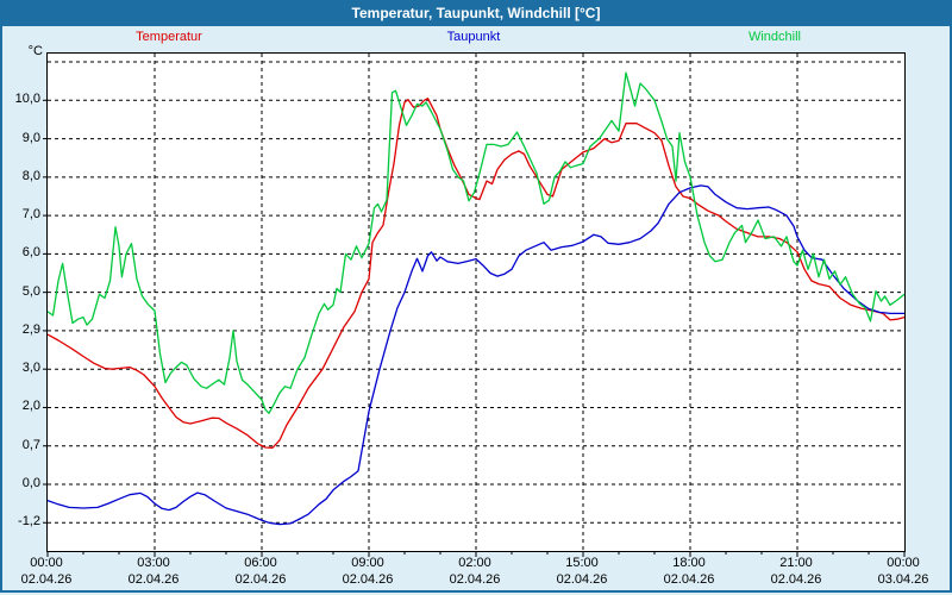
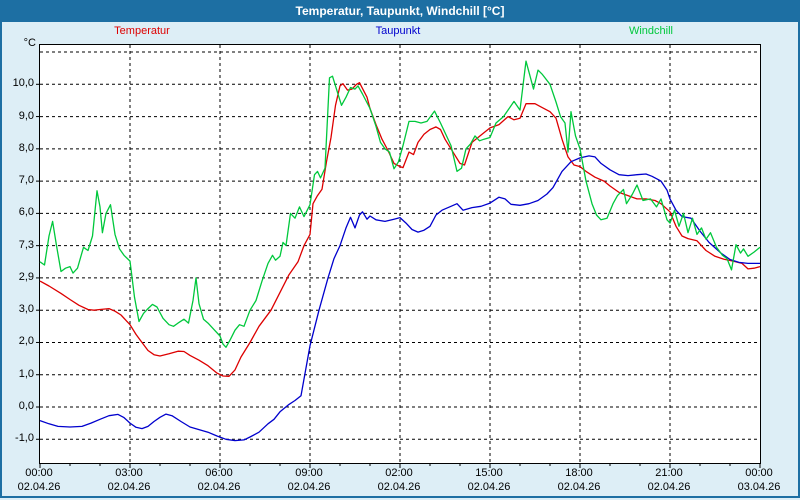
  Temperatur, Taupunkt, Windchill [°C]
  Temperatur
  Taupunkt
  Windchill
  °C
  10,0
  9,0
  8,0
  7,0
  6,0
- 5,0
+ 7,3
  2,9
  3,0
  2,0
- 0,7
+ 1,0
  0,0
- -1,2
+ -1,0
  00:00
  02.04.26
  03:00
  02.04.26
  06:00
  02.04.26
  09:00
  02.04.26
  02:00
  02.04.26
  15:00
  02.04.26
  18:00
  02.04.26
  21:00
  02.04.26
  00:00
  03.04.26
